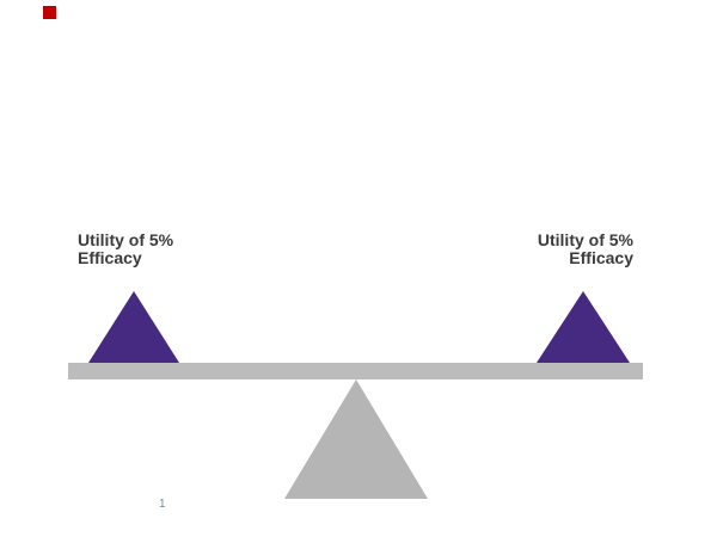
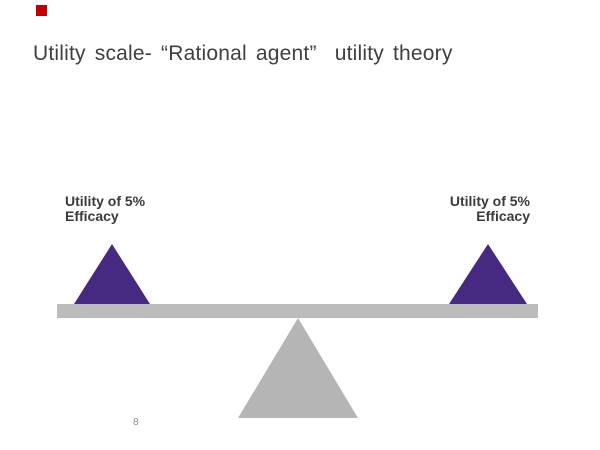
+ Utility scale- “Rational agent” utility theory
  Utility of 5%
  Efficacy
  Utility of 5%
  Efficacy
- 1
+ 8
